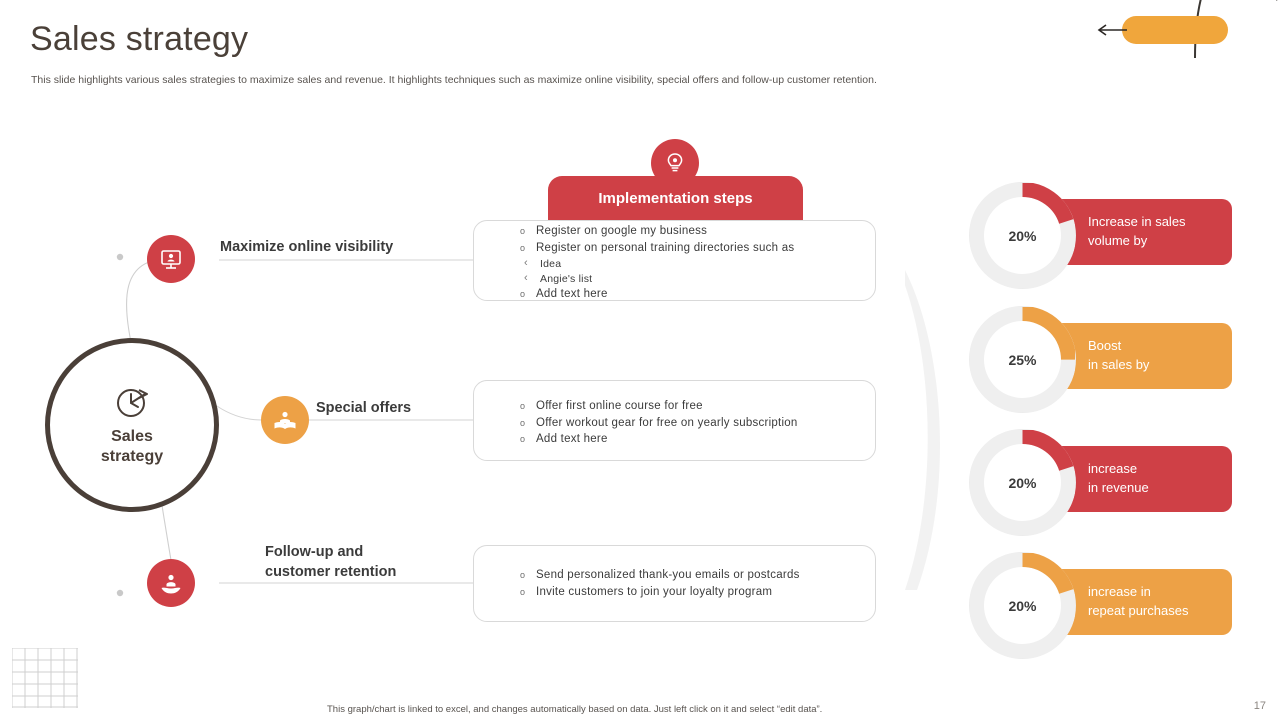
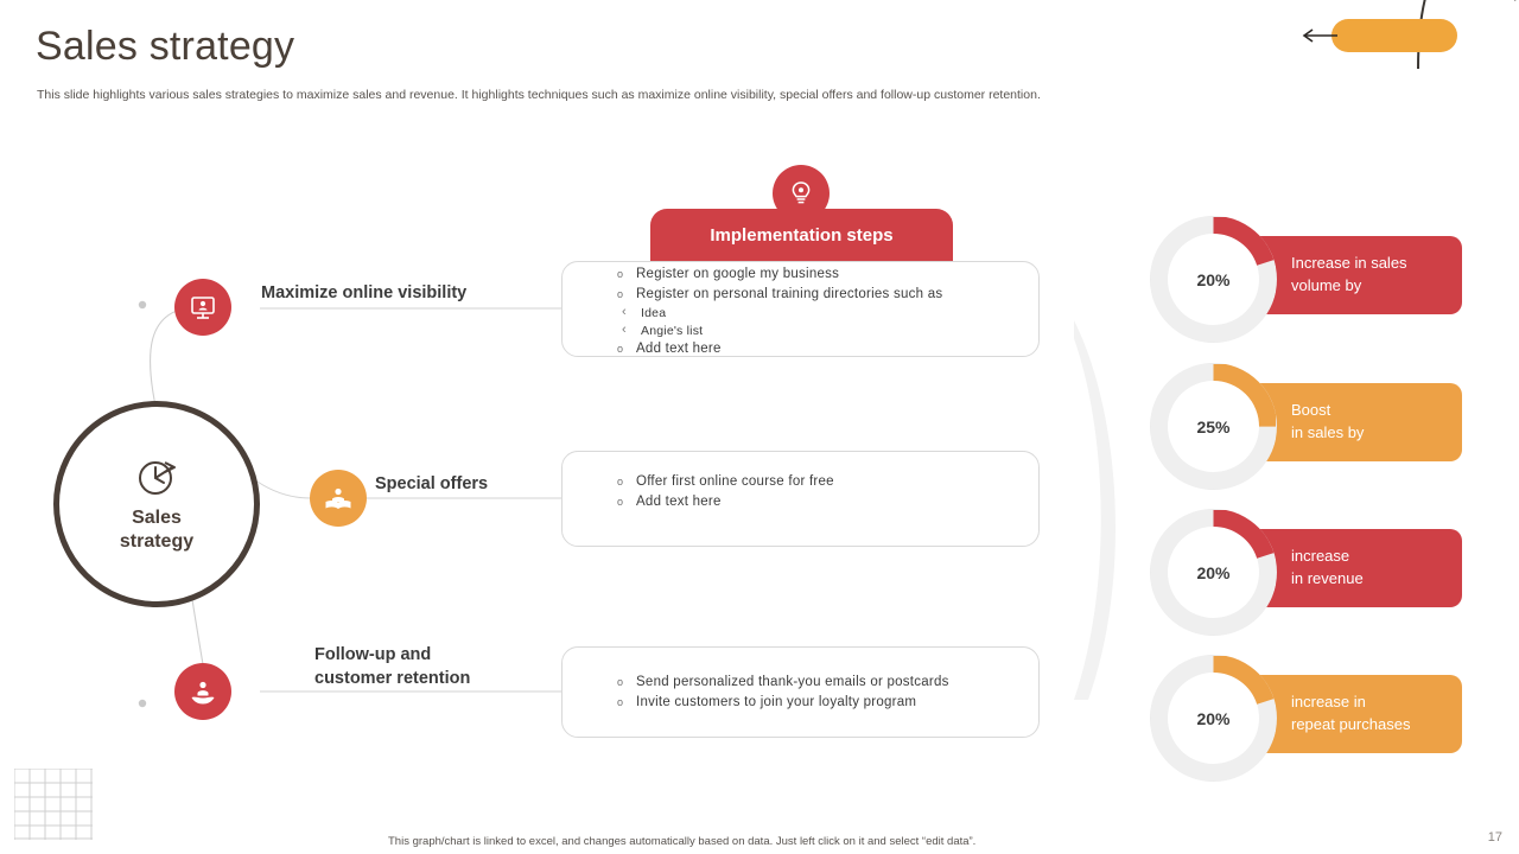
  Sales strategy
  This slide highlights various sales strategies to maximize sales and revenue. It highlights techniques such as maximize online visibility, special offers and follow-up customer retention.
  Sales
  strategy
  Maximize online visibility
  Special offers
  Follow-up and
  customer retention
  Implementation steps
  Register on google my business
  Register on personal training directories such as
  Idea
  Angie's list
  Add text here
  Offer first online course for free
- Offer workout gear for free on yearly subscription
  Add text here
  Send personalized thank-you emails or postcards
  Invite customers to join your loyalty program
  Increase in sales
  volume by
  20%
  Boost
  in sales by
  25%
  increase
  in revenue
  20%
  increase in
  repeat purchases
  20%
  This graph/chart is linked to excel, and changes automatically based on data. Just left click on it and select “edit data”.
  17
